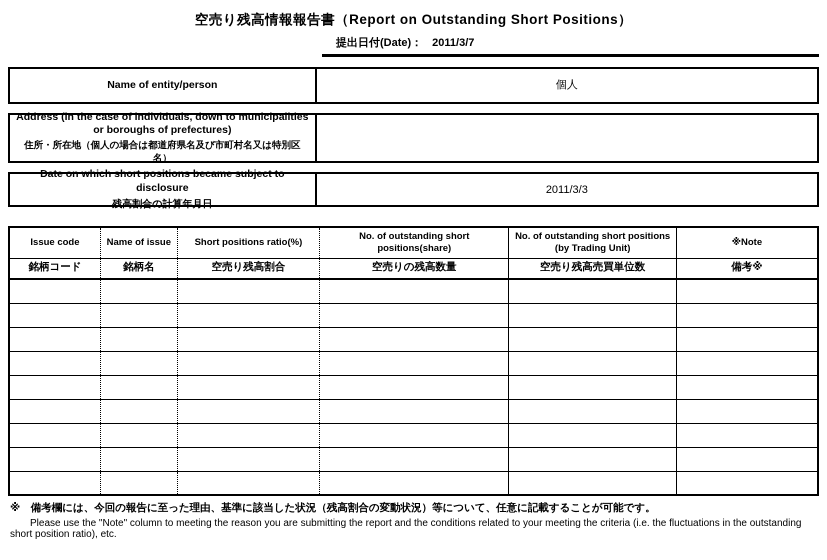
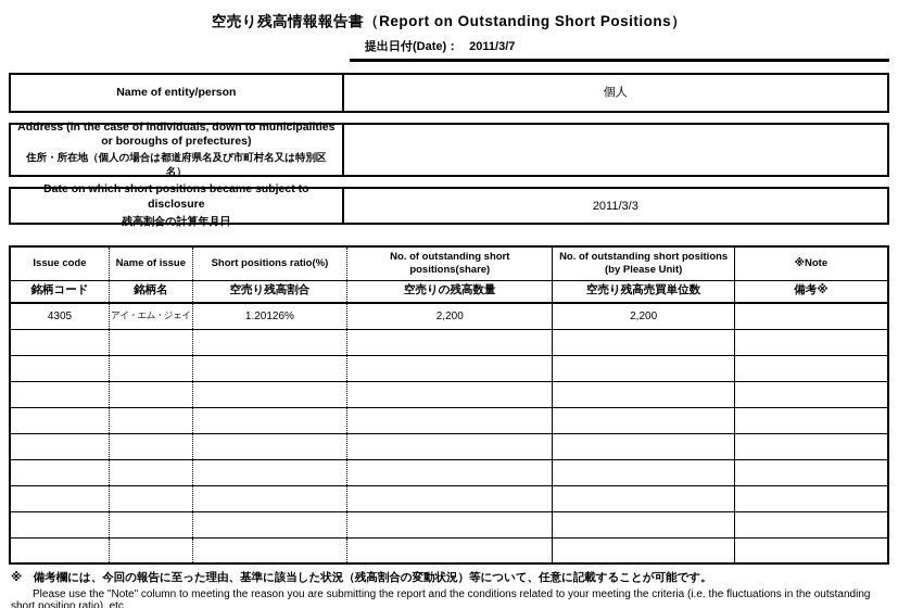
  空売り残高情報報告書（Report on Outstanding Short Positions）
  提出日付(Date)： 2011/3/7
  Name of entity/person
  個人
  Address (in the case of individuals, down to municipalities or boroughs of prefectures)
  住所・所在地（個人の場合は都道府県名及び市町村名又は特別区名）
  Date on which short positions became subject to disclosure
  残高割合の計算年月日
  2011/3/3
- Issue code	Name of issue	Short positions ratio(%)	No. of outstanding short positions(share)	No. of outstanding short positions (by Trading Unit)	※Note
+ Issue code	Name of issue	Short positions ratio(%)	No. of outstanding short positions(share)	No. of outstanding short positions (by Please Unit)	※Note
  銘柄コード	銘柄名	空売り残高割合	空売りの残高数量	空売り残高売買単位数	備考※
+ 4305	アイ・エム・ジェイ	1.20126%	2,200	2,200
  ※ 備考欄には、今回の報告に至った理由、基準に該当した状況（残高割合の変動状況）等について、任意に記載することが可能です。
  Please use the "Note" column to meeting the reason you are submitting the report and the conditions related to your meeting the criteria (i.e. the fluctuations in the outstanding
  short position ratio), etc.
